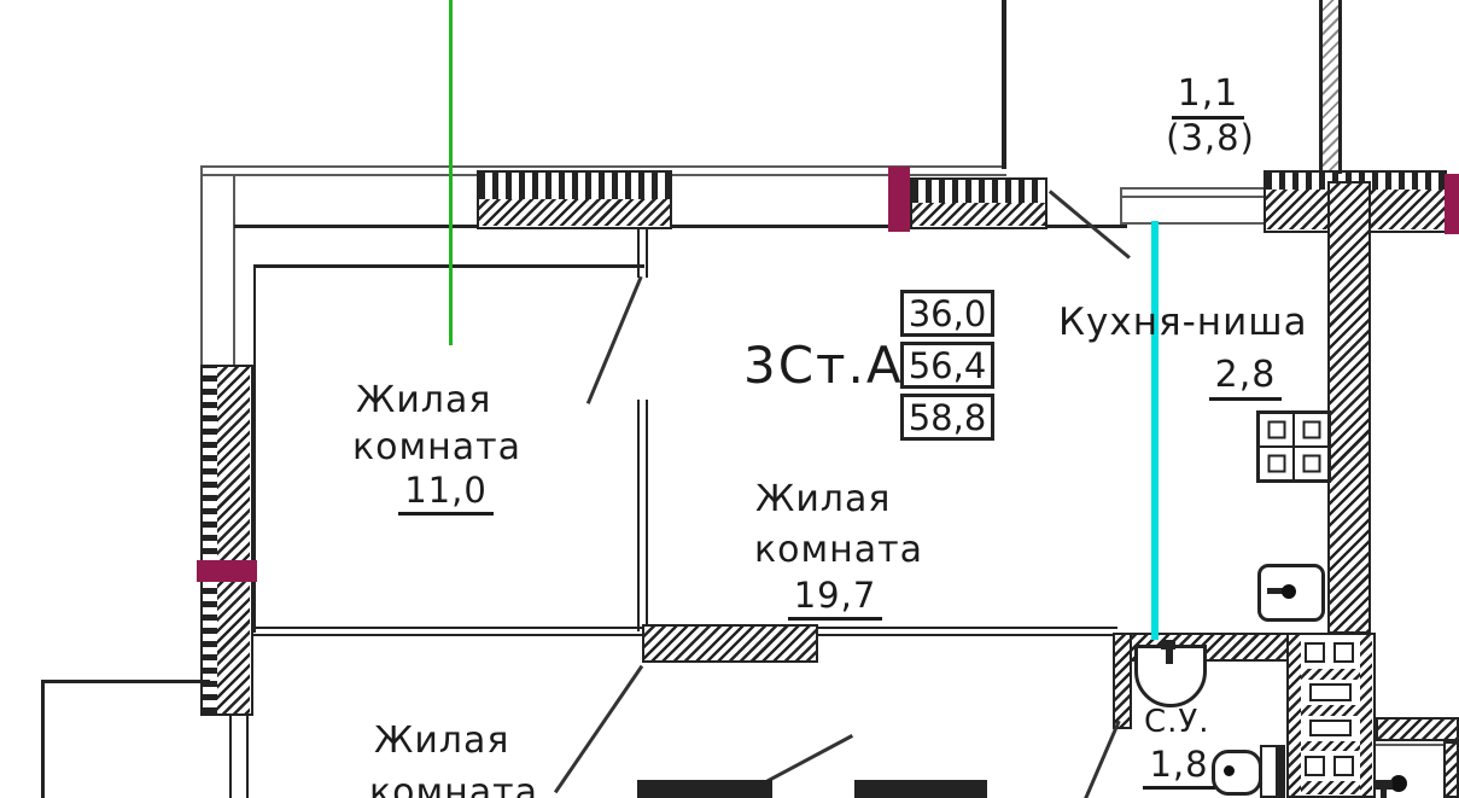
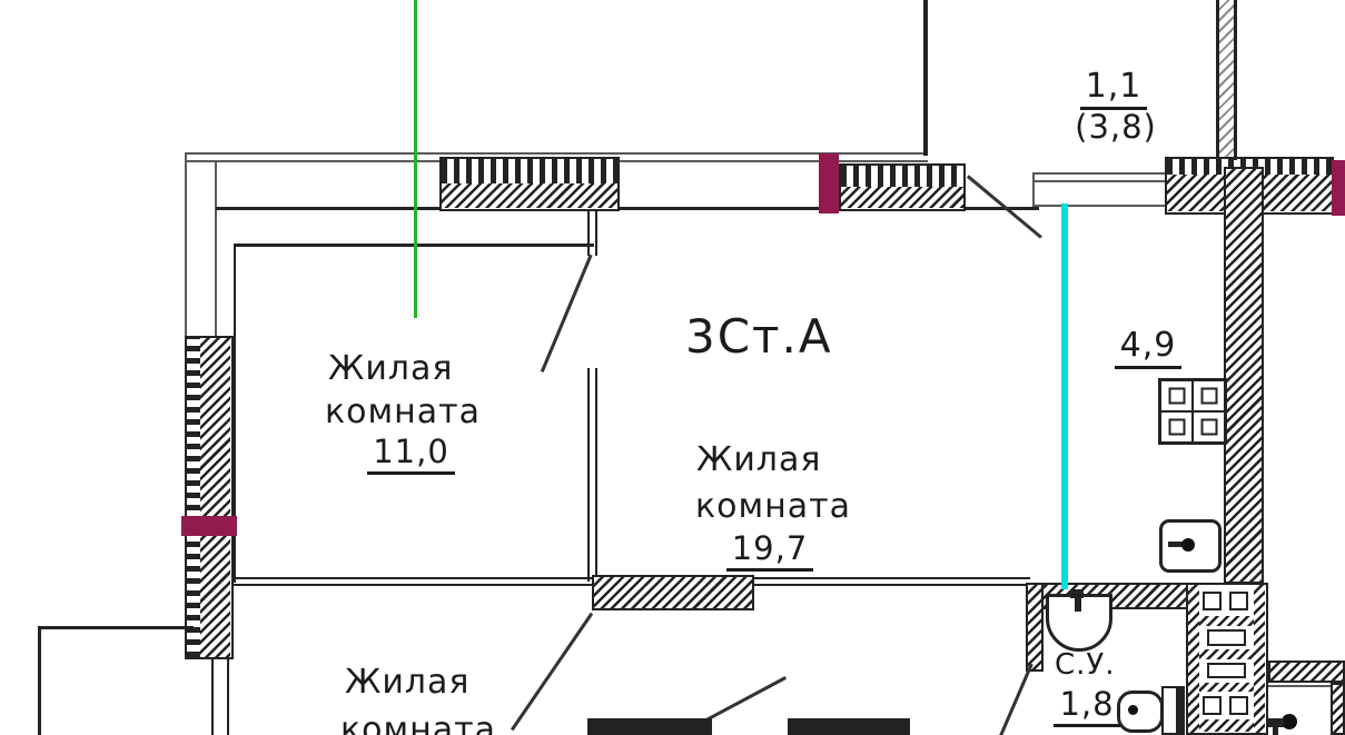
  3Ст.А
- 36,0
- 56,4
- 58,8
  1,1
  (3,8)
- Кухня-ниша
- 2,8
+ 4,9
  Жилая
  комната
  11,0
  Жилая
  комната
  19,7
  Жилая
  комната
  С.У.
  1,8
